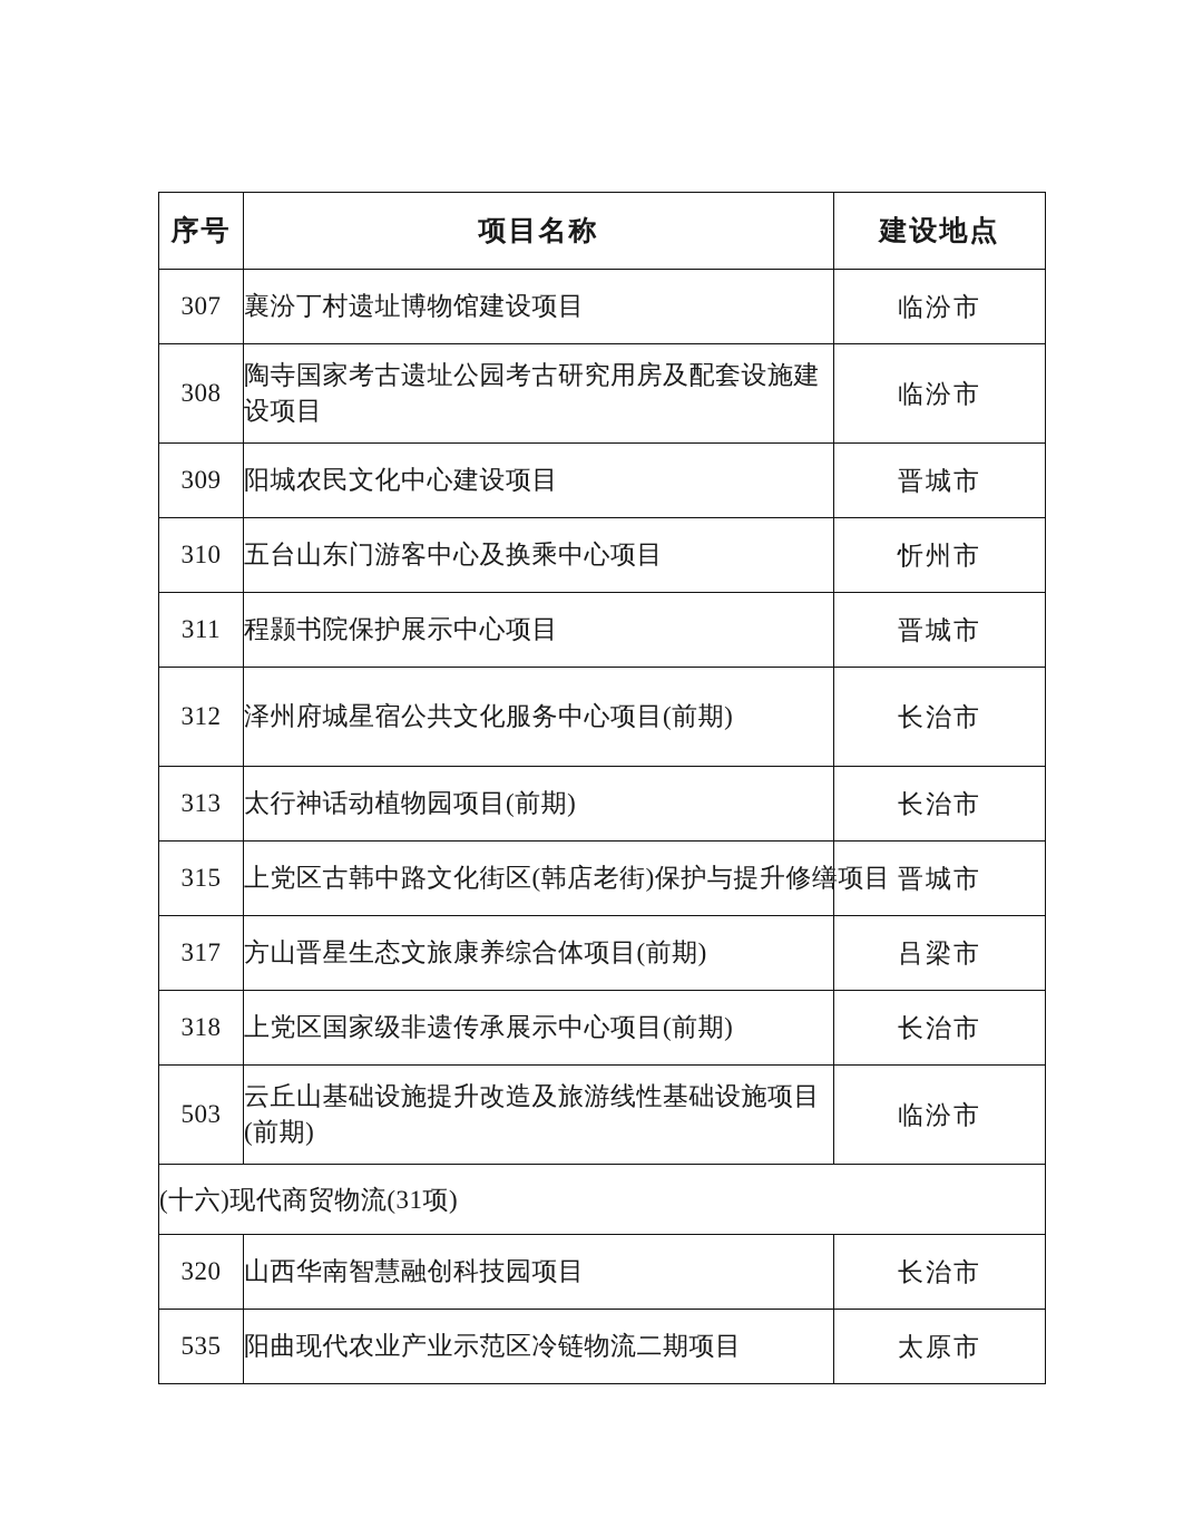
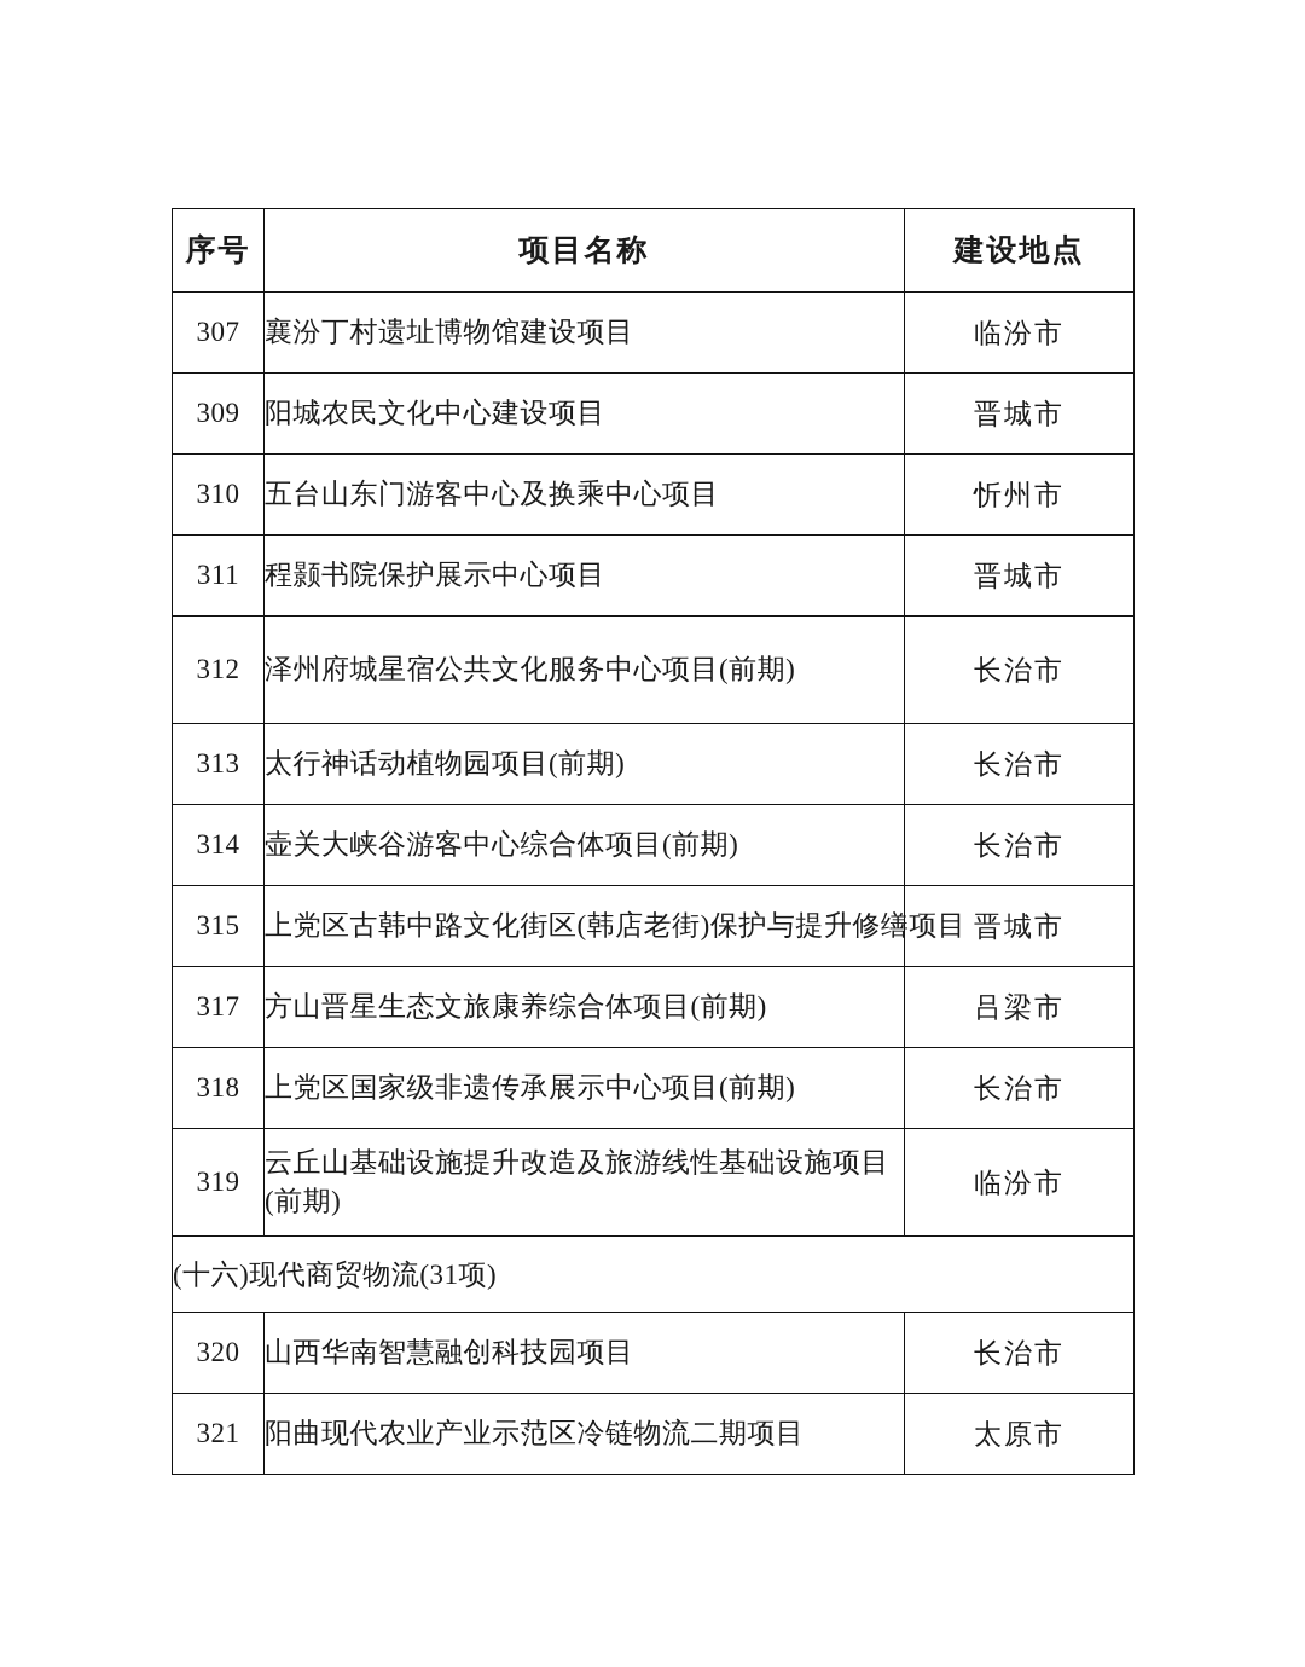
  序号	项目名称	建设地点
  307	襄汾丁村遗址博物馆建设项目	临汾市
- 308	陶寺国家考古遗址公园考古研究用房及配套设施建设项目	临汾市
  309	阳城农民文化中心建设项目	晋城市
  310	五台山东门游客中心及换乘中心项目	忻州市
  311	程颢书院保护展示中心项目	晋城市
  312	泽州府城星宿公共文化服务中心项目(前期)	长治市
  313	太行神话动植物园项目(前期)	长治市
+ 314	壶关大峡谷游客中心综合体项目(前期)	长治市
  315	上党区古韩中路文化街区(韩店老街)保护与提升修缮项目	晋城市
  317	方山晋星生态文旅康养综合体项目(前期)	吕梁市
  318	上党区国家级非遗传承展示中心项目(前期)	长治市
- 503	云丘山基础设施提升改造及旅游线性基础设施项目(前期)	临汾市
+ 319	云丘山基础设施提升改造及旅游线性基础设施项目(前期)	临汾市
  (十六)现代商贸物流(31项)
  320	山西华南智慧融创科技园项目	长治市
- 535	阳曲现代农业产业示范区冷链物流二期项目	太原市
+ 321	阳曲现代农业产业示范区冷链物流二期项目	太原市
